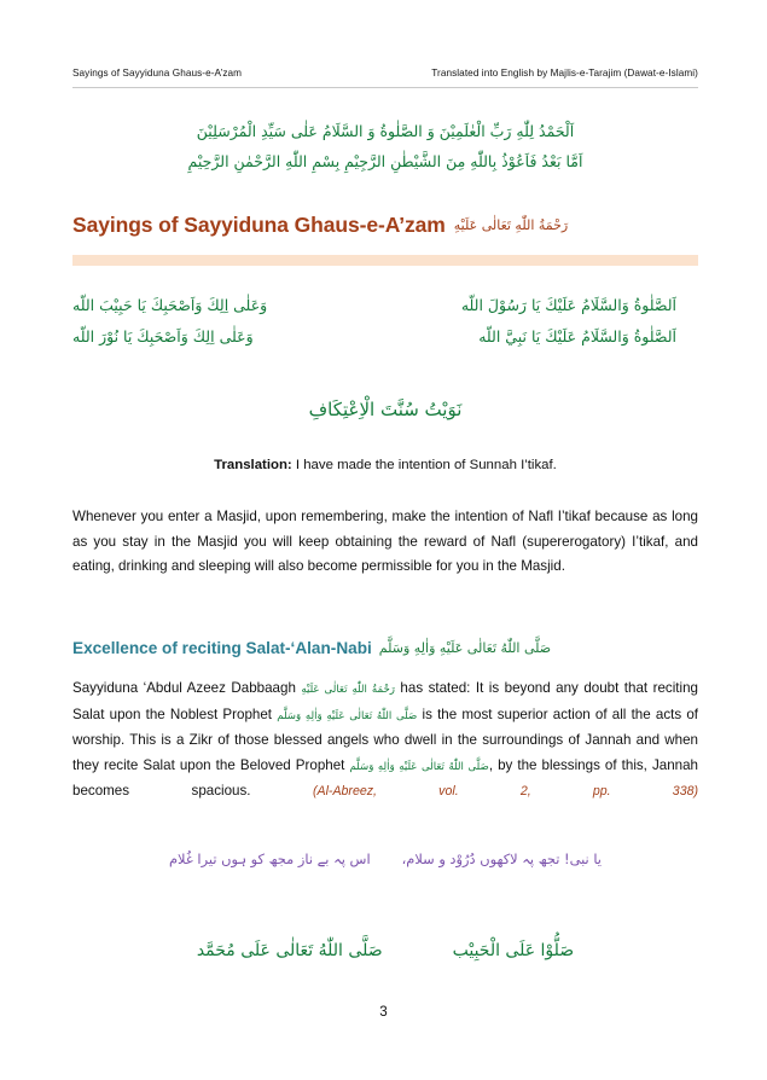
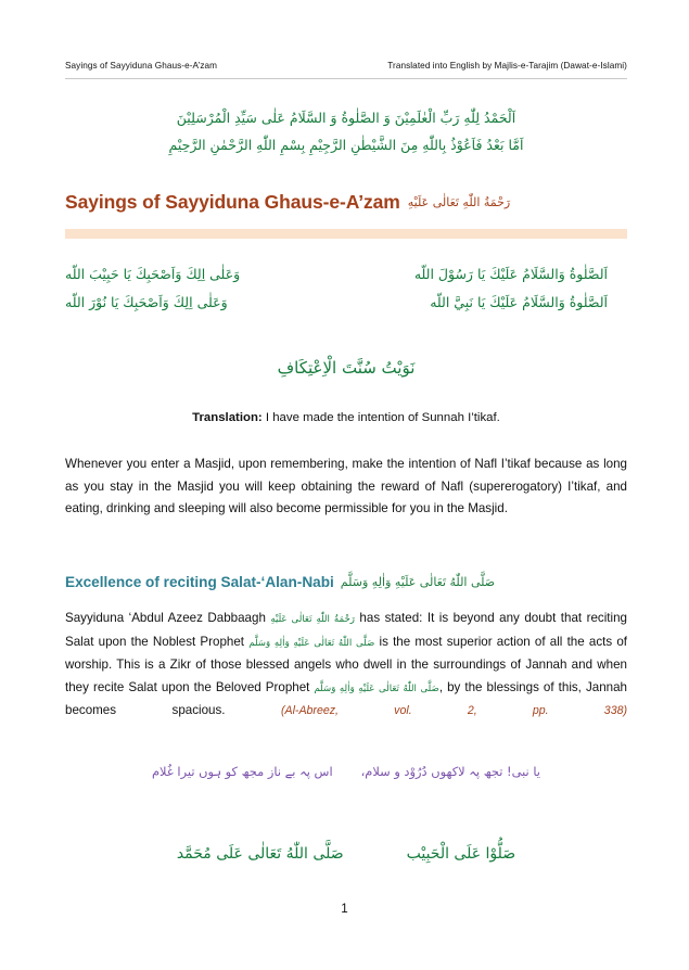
  Sayings of Sayyiduna Ghaus-e-A’zam
  Translated into English by Majlis-e-Tarajim (Dawat-e-Islami)
  اَلْحَمْدُ لِلّٰهِ رَبِّ الْعٰلَمِيْنَ وَ الصَّلٰوةُ وَ السَّلَامُ عَلٰى سَيِّدِ الْمُرْسَلِيْنَ
  اَمَّا بَعْدُ فَاَعُوْذُ بِاللّٰهِ مِنَ الشَّيْطٰنِ الرَّجِيْمِ بِسْمِ اللّٰهِ الرَّحْمٰنِ الرَّحِيْمِ
  Sayings of Sayyiduna Ghaus-e-A’zam
  رَحْمَةُ اللّٰهِ تَعَالٰى عَلَيْهِ
  وَعَلٰى اِلِكَ وَاَصْحَبِكَ يَا حَبِيْبَ اللّه
  اَلصَّلٰوةُ وَالسَّلَامُ عَلَيْكَ يَا رَسُوْلَ اللّه
  وَعَلٰى اِلِكَ وَاَصْحَبِكَ يَا نُوْرَ اللّه
  اَلصَّلٰوةُ وَالسَّلَامُ عَلَيْكَ يَا نَبِيَّ اللّه
  نَوَيْتُ سُنَّتَ الْاِعْتِكَافِ
  Translation: I have made the intention of Sunnah I’tikaf.
  Whenever you enter a Masjid, upon remembering, make the intention of Nafl I’tikaf because as long as you stay in the Masjid you will keep obtaining the reward of Nafl (supererogatory) I’tikaf, and eating, drinking and sleeping will also become permissible for you in the Masjid.
  Excellence of reciting Salat-‘Alan-Nabi
  صَلَّى اللّٰهُ تَعَالٰى عَلَيْهِ وَاٰلِهِ وَسَلَّم
  Sayyiduna ‘Abdul Azeez Dabbaagh رَحْمَةُ اللّٰهِ تَعَالٰى عَلَيْهِ has stated: It is beyond any doubt that reciting Salat upon the Noblest Prophet صَلَّى اللّٰهُ تَعَالٰى عَلَيْهِ وَاٰلِهِ وَسَلَّم is the most superior action of all the acts of worship. This is a Zikr of those blessed angels who dwell in the surroundings of Jannah and when they recite Salat upon the Beloved Prophet صَلَّى اللّٰهُ تَعَالٰى عَلَيْهِ وَاٰلِهِ وَسَلَّم , by the blessings of this, Jannah becomes spacious. (Al-Abreez, vol. 2, pp. 338)
  اس پہ بے ناز مجھ کو ہوں تیرا غُلام
  یا نبی! تجھ پہ لاکھوں دُرُوْد و سلام،
  صَلَّى اللّٰهُ تَعَالٰى عَلَى مُحَمَّد
  صَلُّوْا عَلَى الْحَبِيْب
- 3
+ 1
